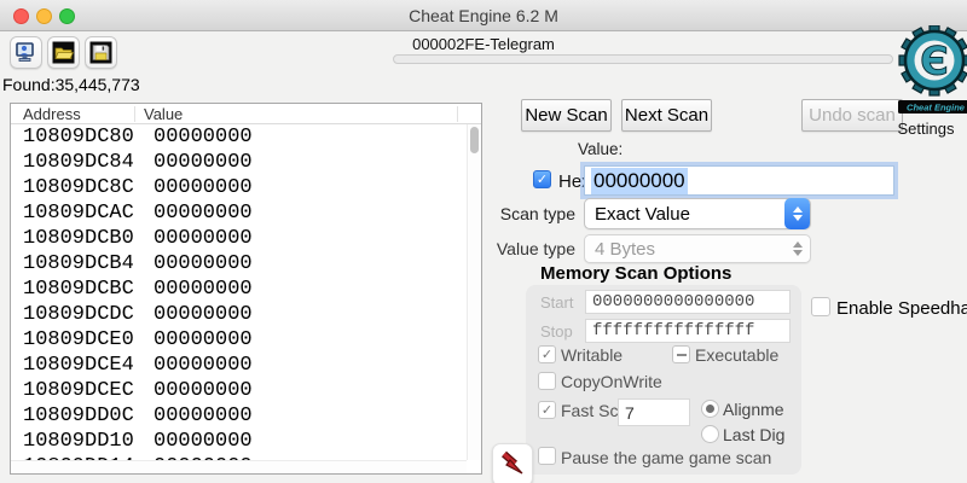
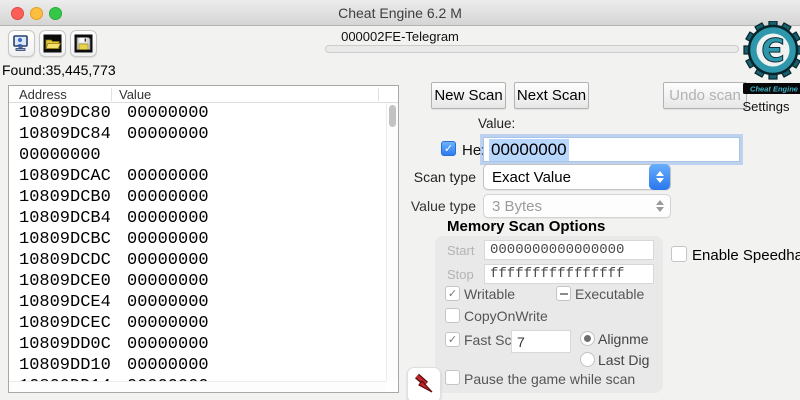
  Cheat Engine 6.2 M
  000002FE-Telegram
  Found:35,445,773
  Address
  Value
  10809DC80
  00000000
  10809DC84
  00000000
- 10809DC8C
  00000000
  10809DCAC
  00000000
  10809DCB0
  00000000
  10809DCB4
  00000000
  10809DCBC
  00000000
  10809DCDC
  00000000
  10809DCE0
  00000000
  10809DCE4
  00000000
  10809DCEC
  00000000
  10809DD0C
  00000000
  10809DD10
  00000000
  New Scan
  Next Scan
  Undo scan
  Value:
  ✓
  00000000
  Scan type
  Exact Value
  Value type
- 4 Bytes
+ 3 Bytes
  Memory Scan Options
  Start
  0000000000000000
  Stop
  ffffffffffffffff
  ✓
  Writable
  Executable
  CopyOnWrite
  ✓
  Fast Sc
  7
  Alignme
  Last Dig
- Pause the game game scan
+ Pause the game while scan
  Enable Speedha
  Є
  Cheat Engine
  Settings
